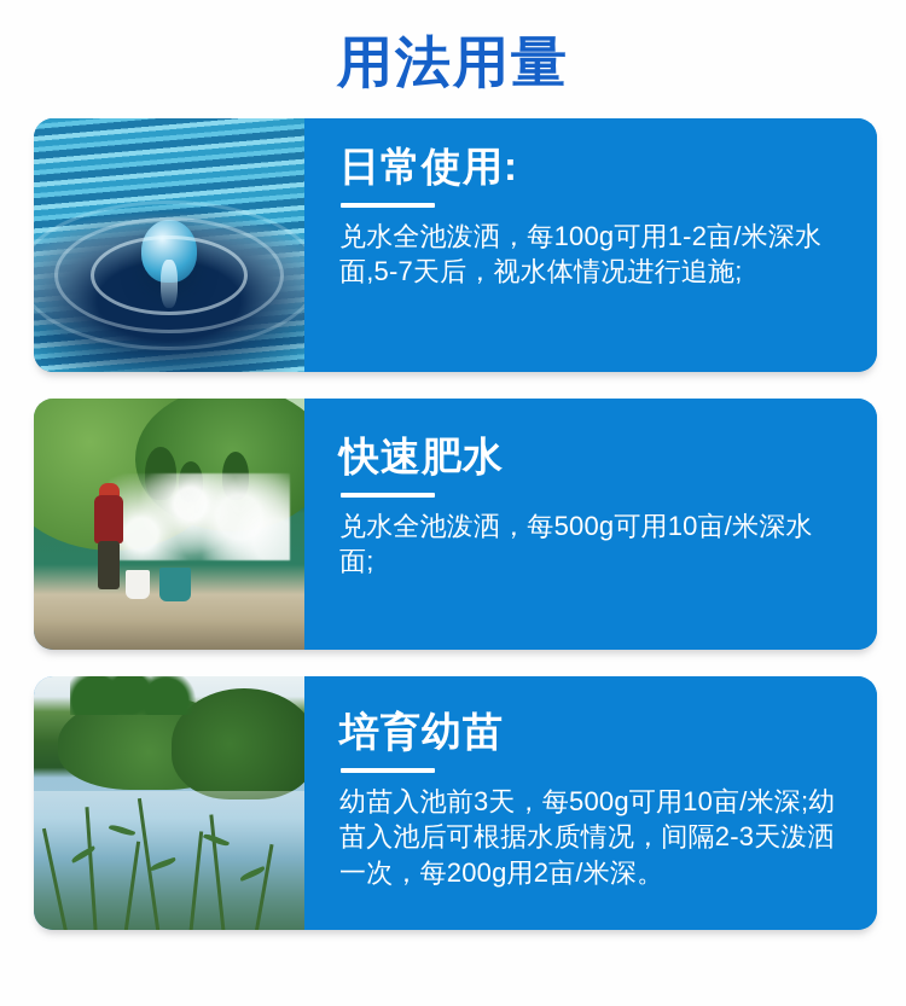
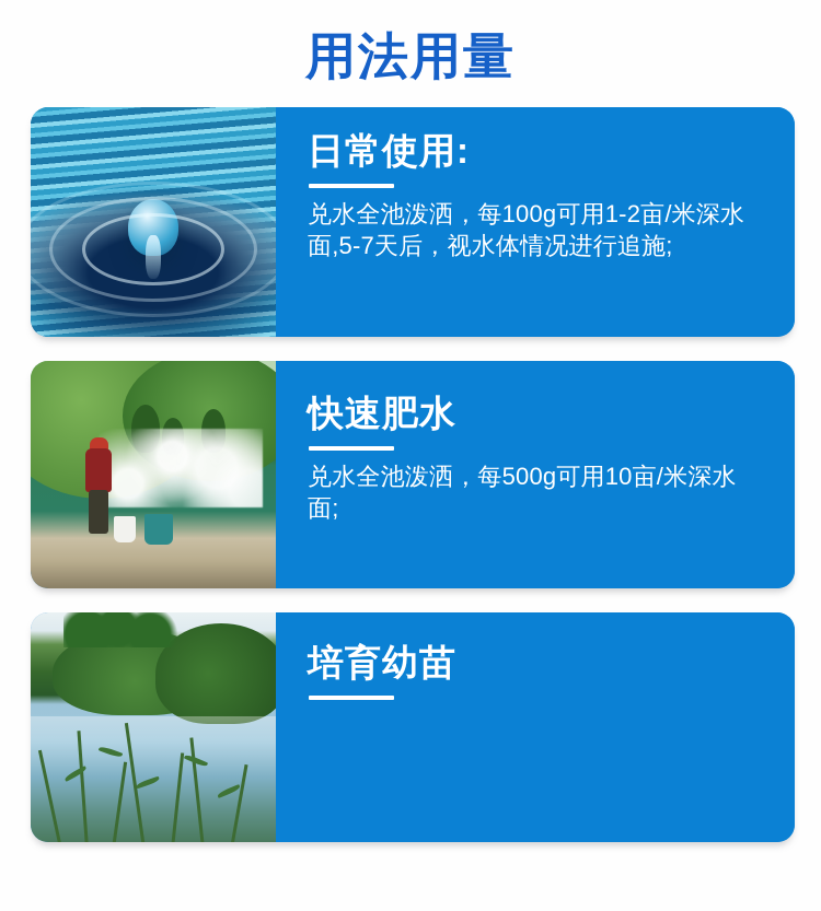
  用法用量
  日常使用:
  兑水全池泼洒，每100g可用1-2亩/米深水面,5-7天后，视水体情况进行追施;
  快速肥水
  兑水全池泼洒，每500g可用10亩/米深水面;
  培育幼苗
- 幼苗入池前3天，每500g可用10亩/米深;幼苗入池后可根据水质情况，间隔2-3天泼洒一次，每200g用2亩/米深。
